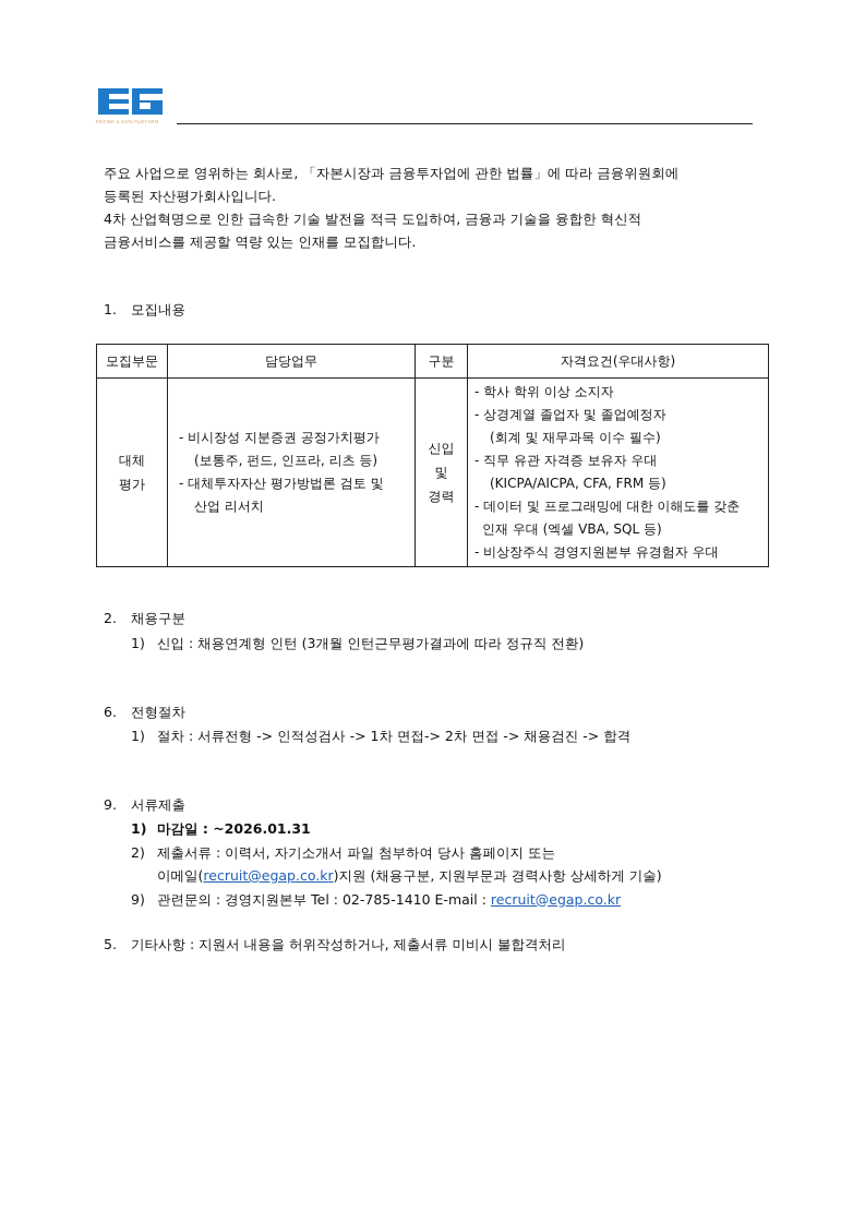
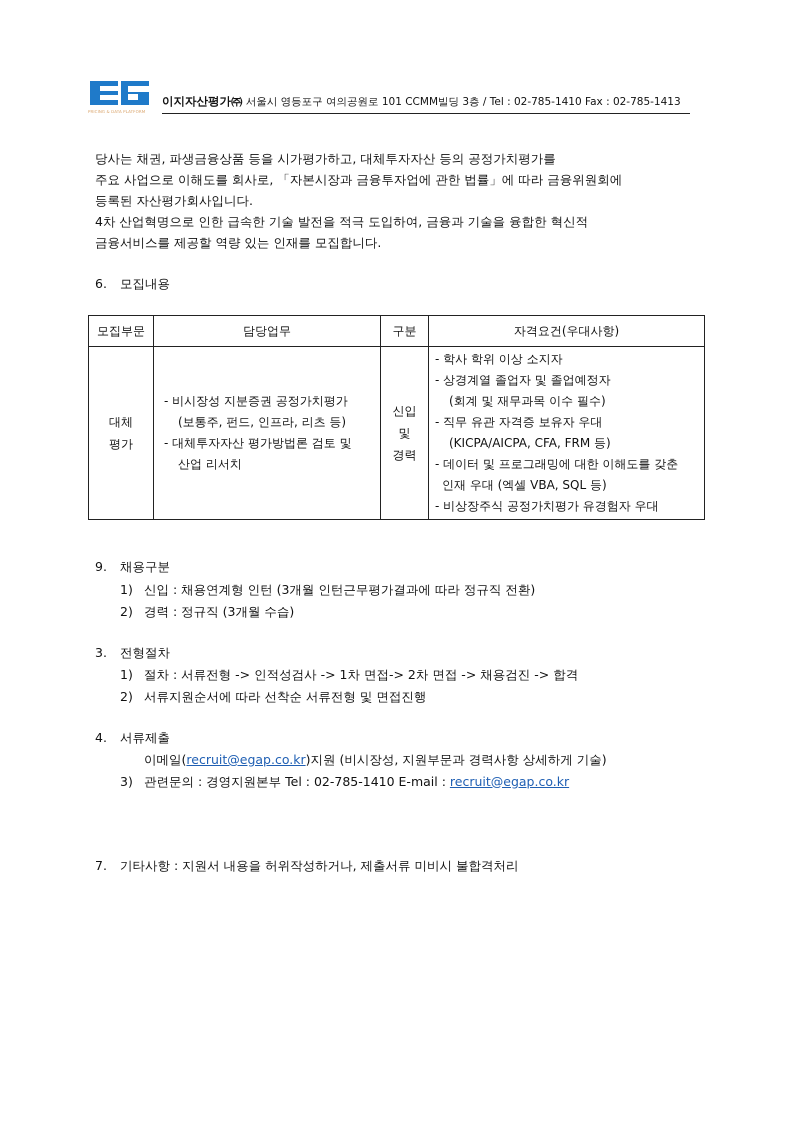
+ 이지자산평가㈜ 서울시 영등포구 여의공원로 101 CCMM빌딩 3층 / Tel : 02-785-1410 Fax : 02-785-1413
+ 당사는 채권, 파생금융상품 등을 시가평가하고, 대체투자자산 등의 공정가치평가를
- 주요 사업으로 영위하는 회사로, 「자본시장과 금융투자업에 관한 법률」에 따라 금융위원회에
+ 주요 사업으로 이해도를 회사로, 「자본시장과 금융투자업에 관한 법률」에 따라 금융위원회에
  등록된 자산평가회사입니다.
  4차 산업혁명으로 인한 급속한 기술 발전을 적극 도입하여, 금융과 기술을 융합한 혁신적
  금융서비스를 제공할 역량 있는 인재를 모집합니다.
- 1. 모집내용
+ 6. 모집내용
  모집부문	담당업무	구분	자격요건(우대사항)
- 대체 평가	- 비시장성 지분증권 공정가치평가 (보통주, 펀드, 인프라, 리츠 등) - 대체투자자산 평가방법론 검토 및 산업 리서치	신입 및 경력	- 학사 학위 이상 소지자 - 상경계열 졸업자 및 졸업예정자 (회계 및 재무과목 이수 필수) - 직무 유관 자격증 보유자 우대 (KICPA/AICPA, CFA, FRM 등) - 데이터 및 프로그래밍에 대한 이해도를 갖춘 인재 우대 (엑셀 VBA, SQL 등) - 비상장주식 경영지원본부 유경험자 우대
+ 대체 평가	- 비시장성 지분증권 공정가치평가 (보통주, 펀드, 인프라, 리츠 등) - 대체투자자산 평가방법론 검토 및 산업 리서치	신입 및 경력	- 학사 학위 이상 소지자 - 상경계열 졸업자 및 졸업예정자 (회계 및 재무과목 이수 필수) - 직무 유관 자격증 보유자 우대 (KICPA/AICPA, CFA, FRM 등) - 데이터 및 프로그래밍에 대한 이해도를 갖춘 인재 우대 (엑셀 VBA, SQL 등) - 비상장주식 공정가치평가 유경험자 우대
- 2. 채용구분
+ 9. 채용구분
  1) 신입 : 채용연계형 인턴 (3개월 인턴근무평가결과에 따라 정규직 전환)
+ 2) 경력 : 정규직 (3개월 수습)
- 6. 전형절차
+ 3. 전형절차
  1) 절차 : 서류전형 -> 인적성검사 -> 1차 면접-> 2차 면접 -> 채용검진 -> 합격
+ 2) 서류지원순서에 따라 선착순 서류전형 및 면접진행
- 9. 서류제출
+ 4. 서류제출
- 1) 마감일 : ~2026.01.31
- 2) 제출서류 : 이력서, 자기소개서 파일 첨부하여 당사 홈페이지 또는
- 이메일(recruit@egap.co.kr)지원 (채용구분, 지원부문과 경력사항 상세하게 기술)
+ 이메일(recruit@egap.co.kr)지원 (비시장성, 지원부문과 경력사항 상세하게 기술)
- 9) 관련문의 : 경영지원본부 Tel : 02-785-1410 E-mail : recruit@egap.co.kr
+ 3) 관련문의 : 경영지원본부 Tel : 02-785-1410 E-mail : recruit@egap.co.kr
- 5. 기타사항 : 지원서 내용을 허위작성하거나, 제출서류 미비시 불합격처리
+ 7. 기타사항 : 지원서 내용을 허위작성하거나, 제출서류 미비시 불합격처리
